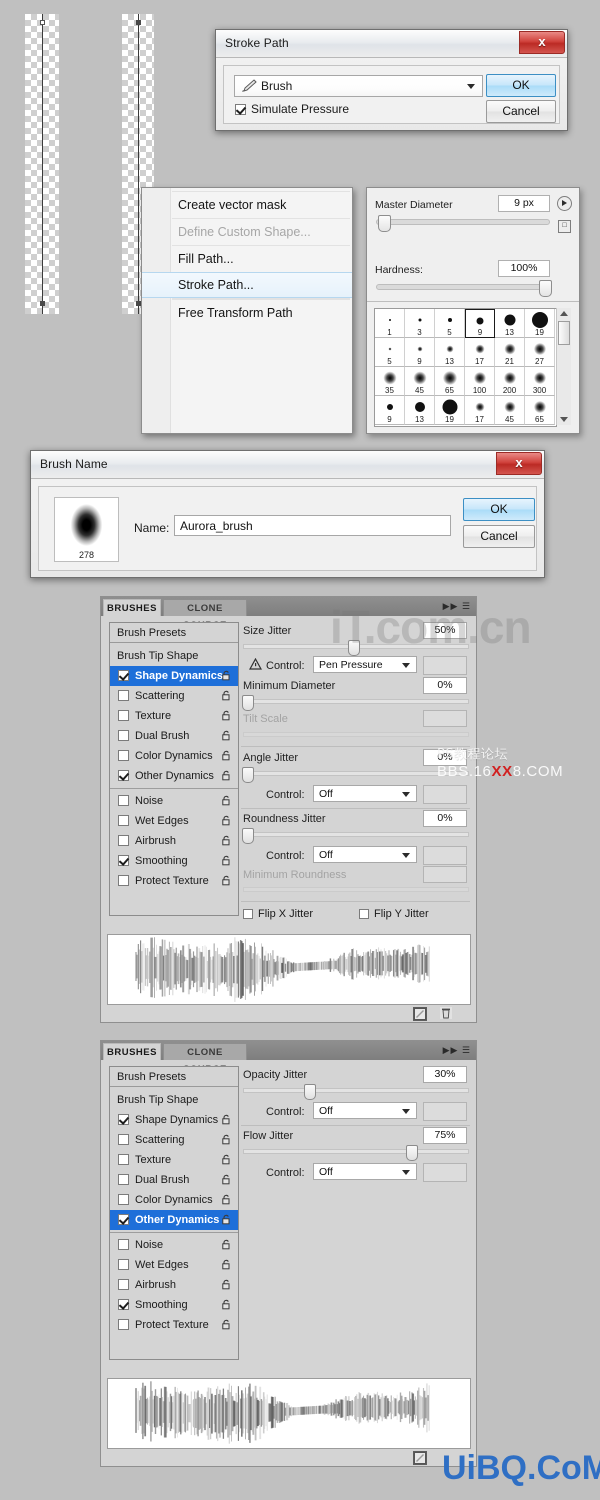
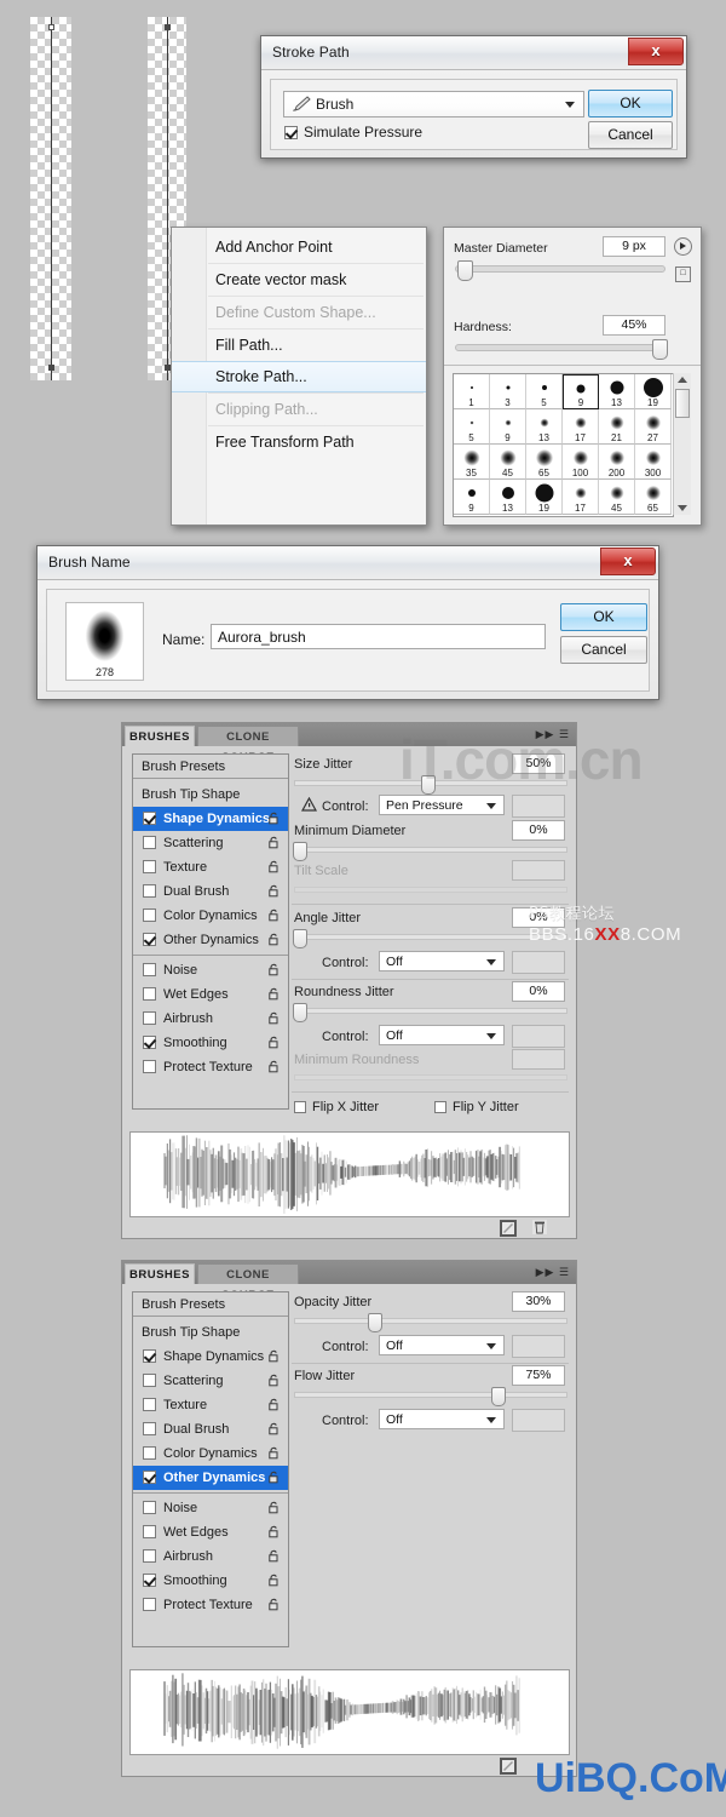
  Stroke Path
  x
  Brush
  Simulate Pressure
  OK
  Cancel
+ Add Anchor Point
  Create vector mask
  Define Custom Shape...
  Fill Path...
  Stroke Path...
+ Clipping Path...
  Free Transform Path
  Master Diameter
  9 px
  Hardness:
- 100%
+ 45%
  1
  3
  5
  9
  13
  19
  5
  9
  13
  17
  21
  27
  35
  45
  65
  100
  200
  300
  9
  13
  19
  17
  45
  65
  Brush Name
  x
  278
  Name:
  Aurora_brush
  OK
  Cancel
  BRUSHES
  ▶▶ ☰
  Brush Presets
  Brush Tip Shape
  Shape Dynamics
  Scattering
  Texture
  Dual Brush
  Color Dynamics
  Other Dynamics
  Noise
  Wet Edges
  Airbrush
  Smoothing
  Protect Texture
  Size Jitter
  50%
  Control:
  Pen Pressure
  Minimum Diameter
  0%
  Tilt Scale
  Angle Jitter
  0%
  Control:
  Off
  Roundness Jitter
  0%
  Control:
  Off
  Minimum Roundness
  Flip X Jitter
  Flip Y Jitter
  BRUSHES
  ▶▶ ☰
  Brush Presets
  Brush Tip Shape
  Shape Dynamics
  Scattering
  Texture
  Dual Brush
  Color Dynamics
  Other Dynamics
  Noise
  Wet Edges
  Airbrush
  Smoothing
  Protect Texture
  Opacity Jitter
  30%
  Control:
  Off
  Flow Jitter
  75%
  Control:
  Off
  iT.com.cn
  PS教程论坛
  BBS.16XX8.COM
  UiBQ.CoM
